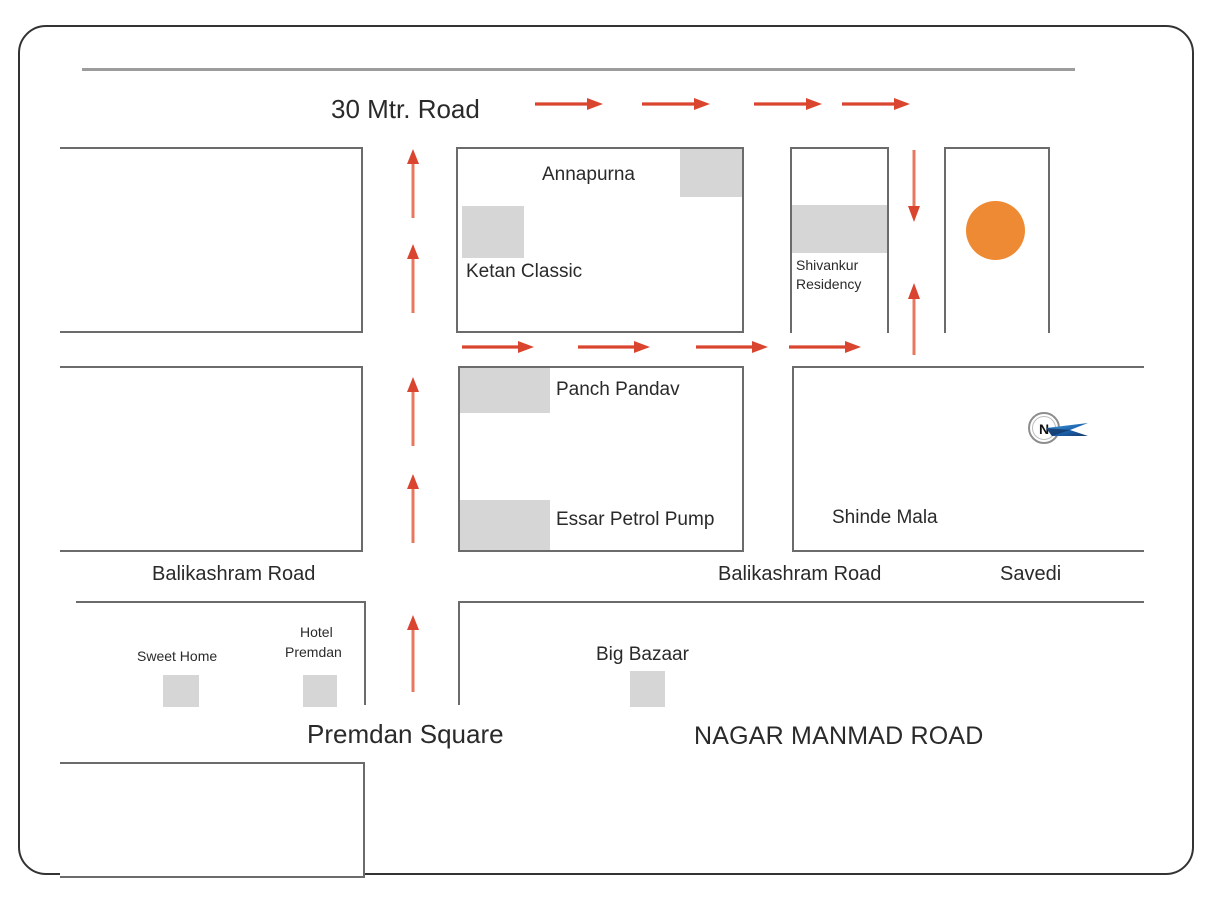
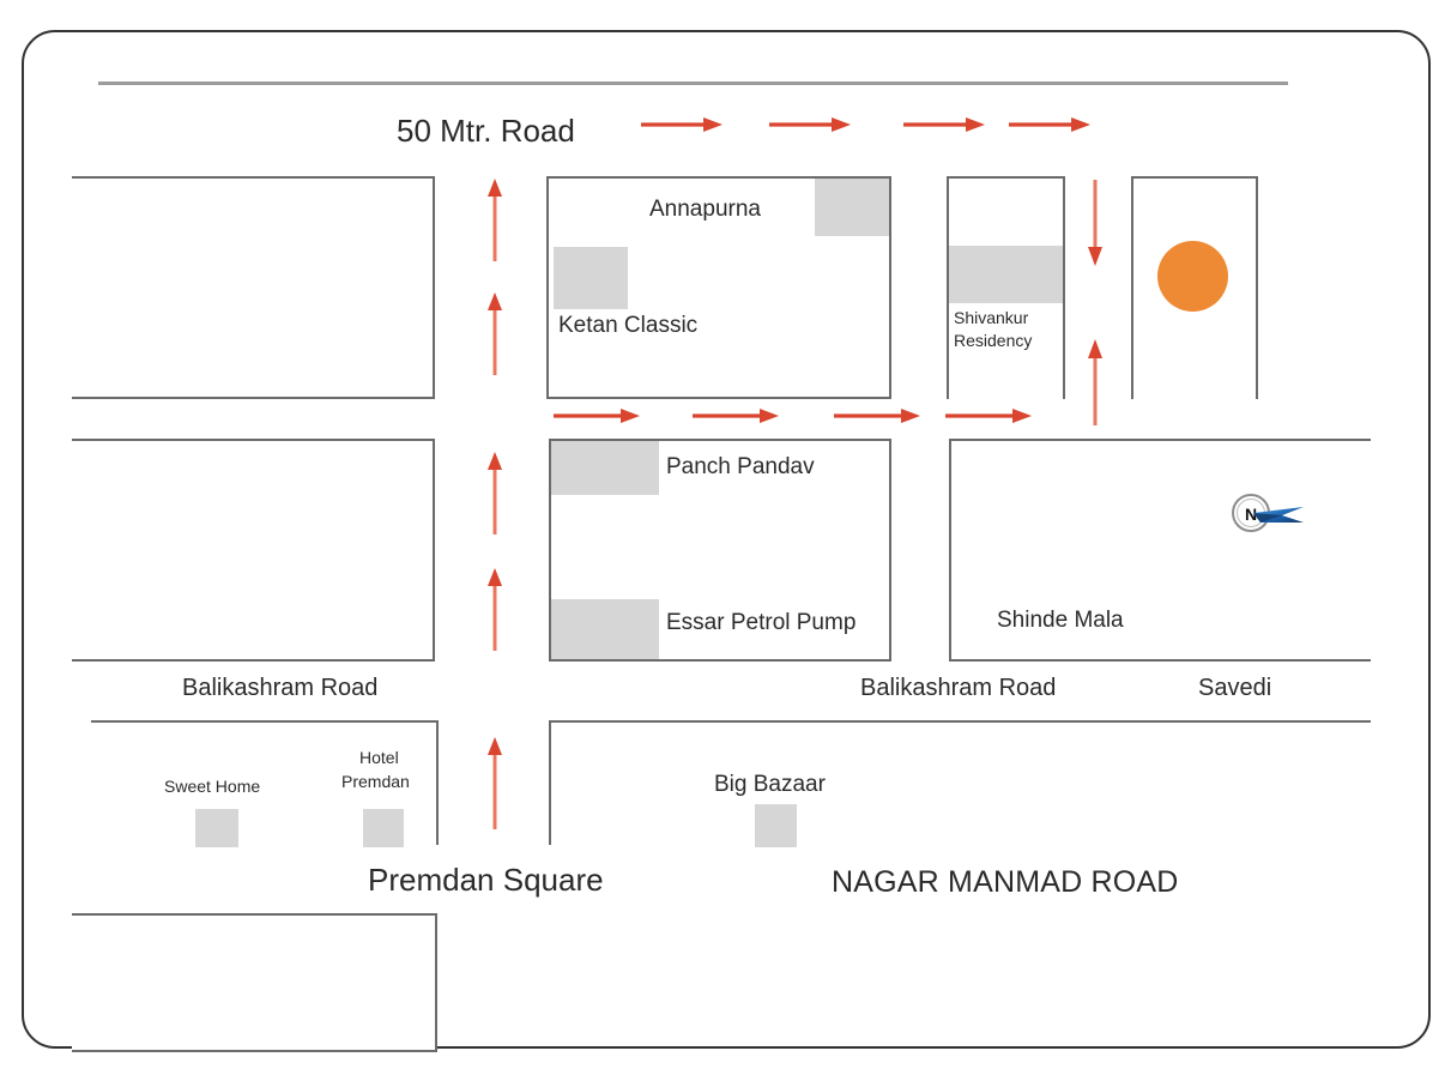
- 30 Mtr. Road
+ 50 Mtr. Road
  Annapurna
  Ketan Classic
  Shivankur
  Residency
  Panch Pandav
  Essar Petrol Pump
  Shinde Mala
  N
  Balikashram Road
  Balikashram Road
  Savedi
  Sweet Home
  Hotel
  Premdan
  Big Bazaar
  Premdan Square
  NAGAR MANMAD ROAD
